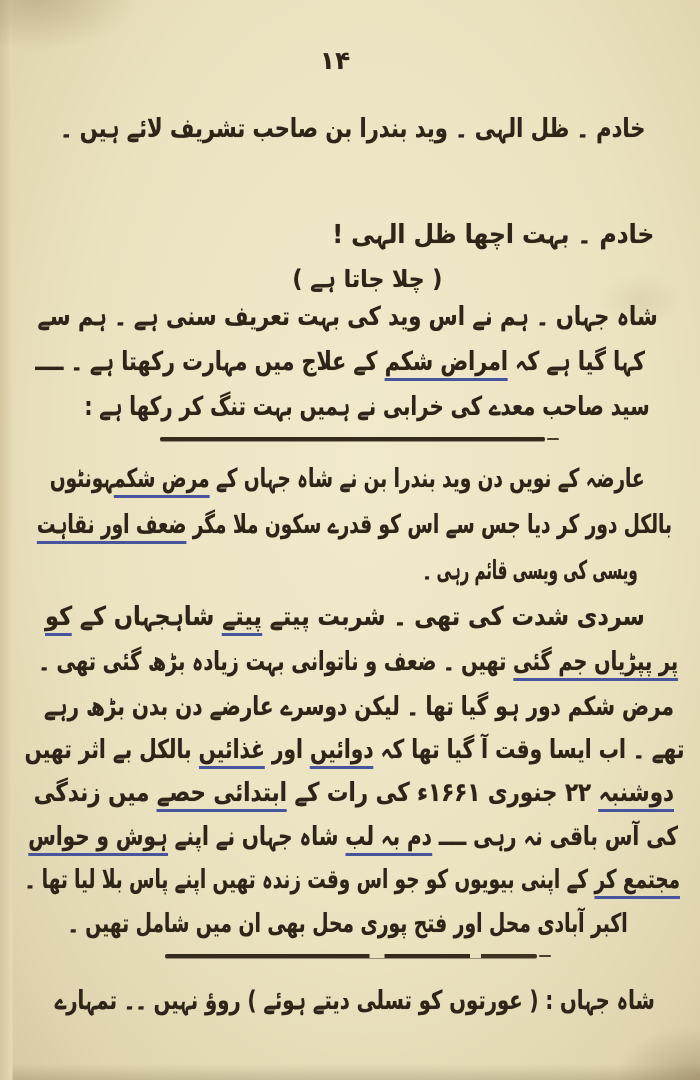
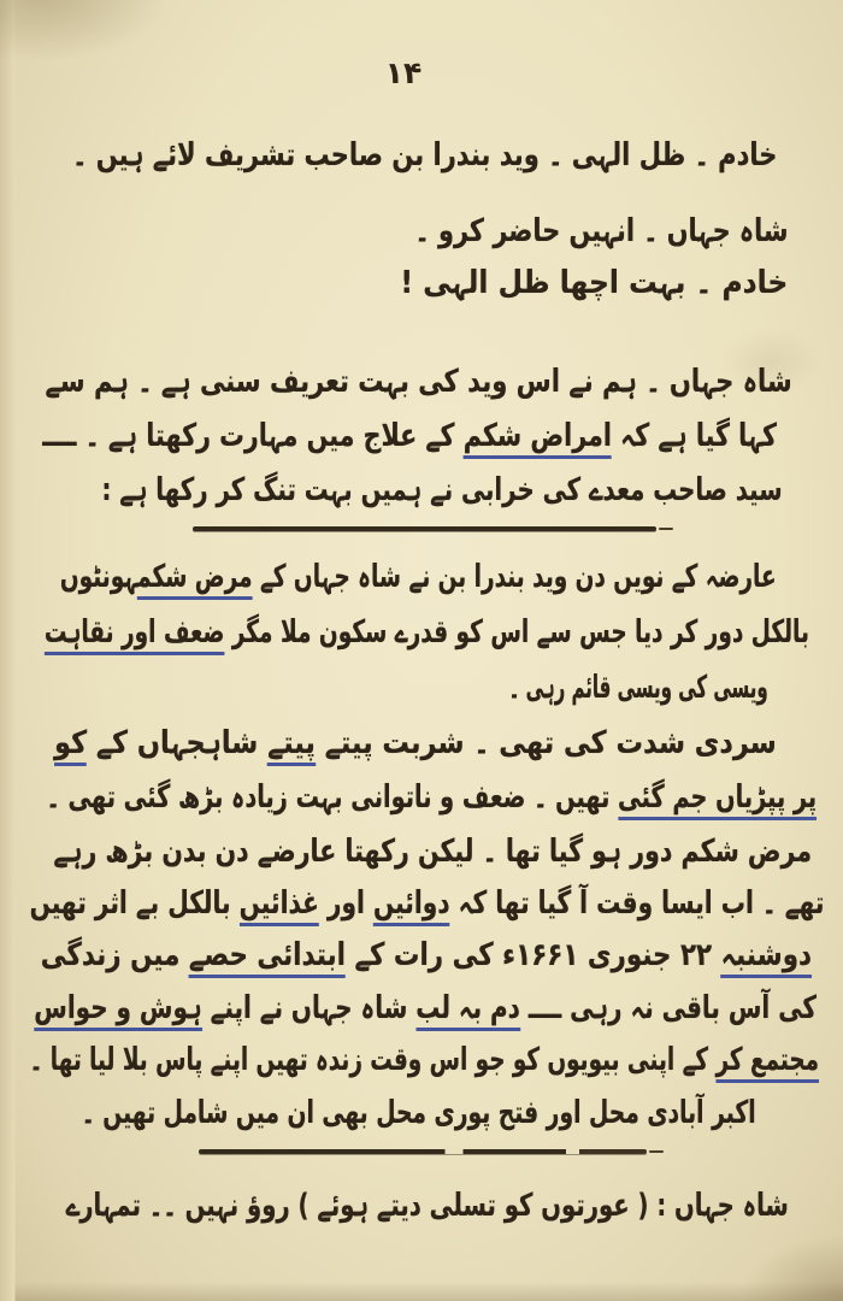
  ۱۴
  خادم ۔ ظل الہی ۔ وید بندرا بن صاحب تشریف لائے ہیں ۔
+ شاہ جہاں ۔ انہیں حاضر کرو ۔
  خادم ۔ بہت اچھا ظل الہی !
- ( چلا جاتا ہے )
  شاہ جہاں ۔ ہم نے اس وید کی بہت تعریف سنی ہے ۔ ہم سے
  کہا گیا ہے کہ امراض شکم کے علاج میں مہارت رکھتا ہے ۔ ــــ
  سید صاحب معدے کی خرابی نے ہمیں بہت تنگ کر رکھا ہے :
  عارضہ کے نویں دن وید بندرا بن نے شاہ جہاں کے مرض شکمہونٹوں
  بالکل دور کر دیا جس سے اس کو قدرے سکون ملا مگر ضعف اور نقاہت
  ویسی کی ویسی قائم رہی ۔
  سردی شدت کی تھی ۔ شربت پیتے پیتے شاہجہاں کے کو
  پر پپڑیاں جم گئی تھیں ۔ ضعف و ناتوانی بہت زیادہ بڑھ گئی تھی ۔
- مرض شکم دور ہو گیا تھا ۔ لیکن دوسرے عارضے دن بدن بڑھ رہے
+ مرض شکم دور ہو گیا تھا ۔ لیکن رکھتا عارضے دن بدن بڑھ رہے
  تھے ۔ اب ایسا وقت آ گیا تھا کہ دوائیں اور غذائیں بالکل بے اثر تھیں
  دوشنبہ ۲۲ جنوری ۱۶۶۱ء کی رات کے ابتدائی حصے میں زندگی
  کی آس باقی نہ رہی ــــ دم بہ لب شاہ جہاں نے اپنے ہوش و حواس
  مجتمع کر کے اپنی بیویوں کو جو اس وقت زندہ تھیں اپنے پاس بلا لیا تھا ۔
  اکبر آبادی محل اور فتح پوری محل بھی ان میں شامل تھیں ۔
  شاہ جہاں : ( عورتوں کو تسلی دیتے ہوئے ) روؤ نہیں ۔۔ تمہارے
